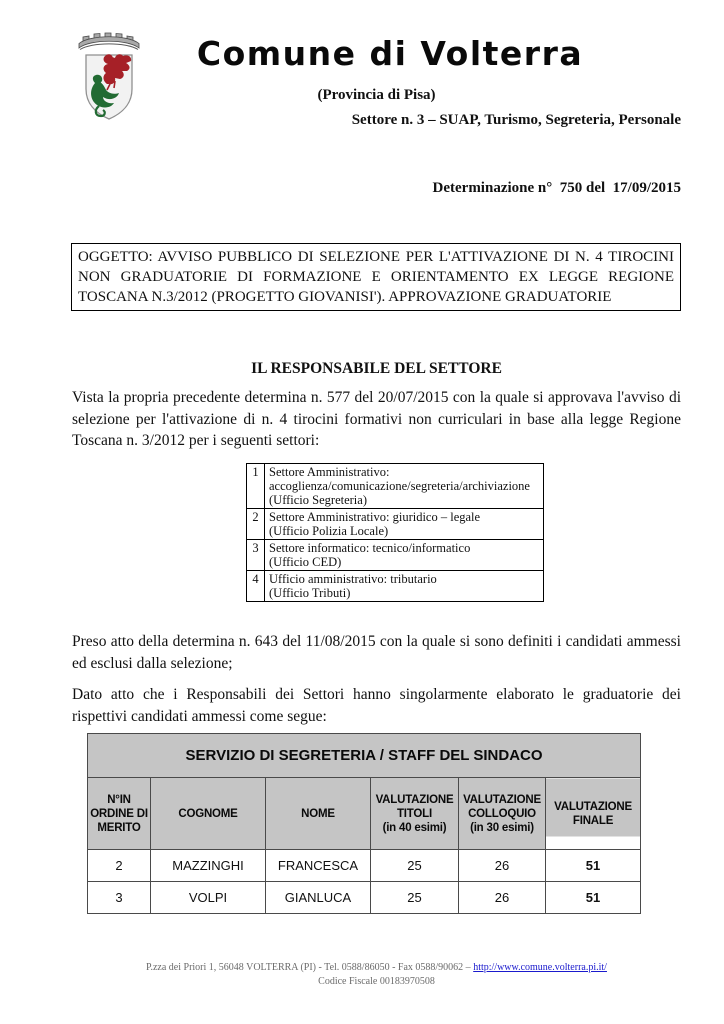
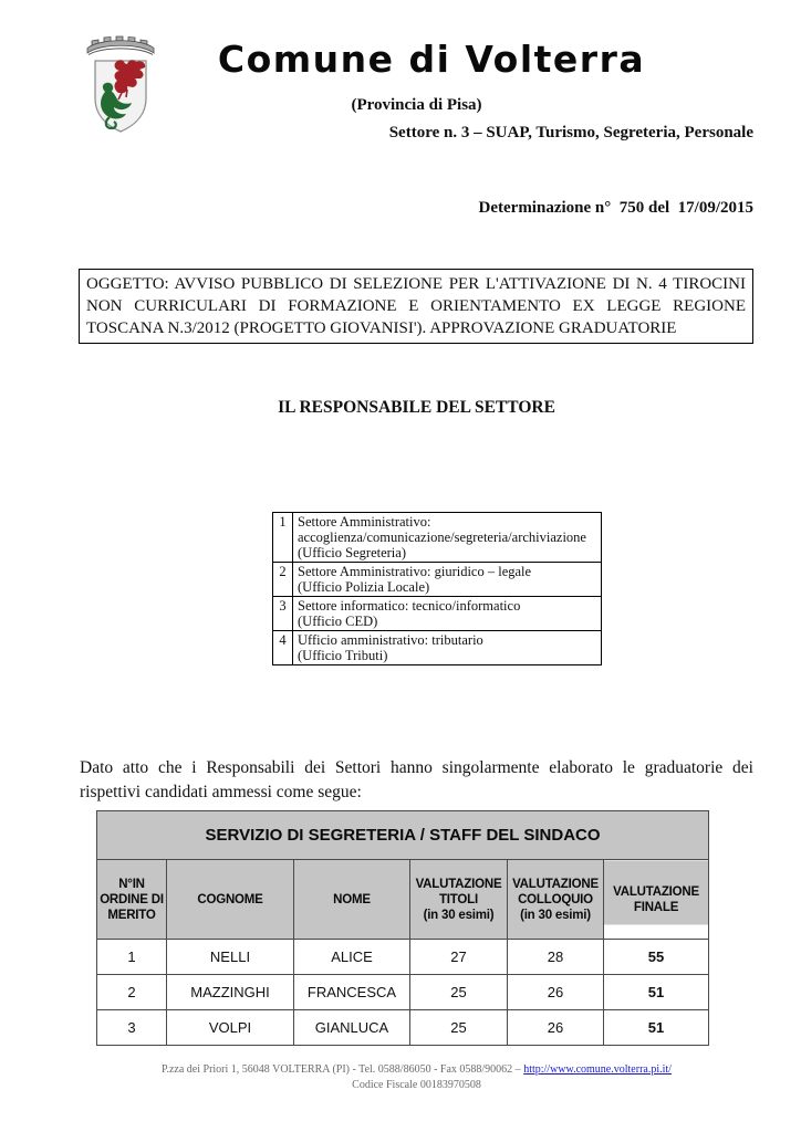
  Comune di Volterra
  (Provincia di Pisa)
  Settore n. 3 – SUAP, Turismo, Segreteria, Personale
  Determinazione n° 750 del 17/09/2015
- OGGETTO: AVVISO PUBBLICO DI SELEZIONE PER L'ATTIVAZIONE DI N. 4 TIROCINI NON GRADUATORIE DI FORMAZIONE E ORIENTAMENTO EX LEGGE REGIONE TOSCANA N.3/2012 (PROGETTO GIOVANISI'). APPROVAZIONE GRADUATORIE
+ OGGETTO: AVVISO PUBBLICO DI SELEZIONE PER L'ATTIVAZIONE DI N. 4 TIROCINI NON CURRICULARI DI FORMAZIONE E ORIENTAMENTO EX LEGGE REGIONE TOSCANA N.3/2012 (PROGETTO GIOVANISI'). APPROVAZIONE GRADUATORIE
  IL RESPONSABILE DEL SETTORE
- Vista la propria precedente determina n. 577 del 20/07/2015 con la quale si approvava l'avviso di selezione per l'attivazione di n. 4 tirocini formativi non curriculari in base alla legge Regione Toscana n. 3/2012 per i seguenti settori:
  1	Settore Amministrativo: accoglienza/comunicazione/segreteria/archiviazione (Ufficio Segreteria)
  2	Settore Amministrativo: giuridico – legale (Ufficio Polizia Locale)
  3	Settore informatico: tecnico/informatico (Ufficio CED)
  4	Ufficio amministrativo: tributario (Ufficio Tributi)
- Preso atto della determina n. 643 del 11/08/2015 con la quale si sono definiti i candidati ammessi ed esclusi dalla selezione;
  Dato atto che i Responsabili dei Settori hanno singolarmente elaborato le graduatorie dei rispettivi candidati ammessi come segue:
  SERVIZIO DI SEGRETERIA / STAFF DEL SINDACO
- N°IN ORDINE DI MERITO	COGNOME	NOME	VALUTAZIONE TITOLI (in 40 esimi)	VALUTAZIONE COLLOQUIO (in 30 esimi)	VALUTAZIONE FINALE
+ N°IN ORDINE DI MERITO	COGNOME	NOME	VALUTAZIONE TITOLI (in 30 esimi)	VALUTAZIONE COLLOQUIO (in 30 esimi)	VALUTAZIONE FINALE
+ 1	NELLI	ALICE	27	28	55
  2	MAZZINGHI	FRANCESCA	25	26	51
  3	VOLPI	GIANLUCA	25	26	51
  P.zza dei Priori 1, 56048 VOLTERRA (PI) - Tel. 0588/86050 - Fax 0588/90062 – http://www.comune.volterra.pi.it/
  Codice Fiscale 00183970508
